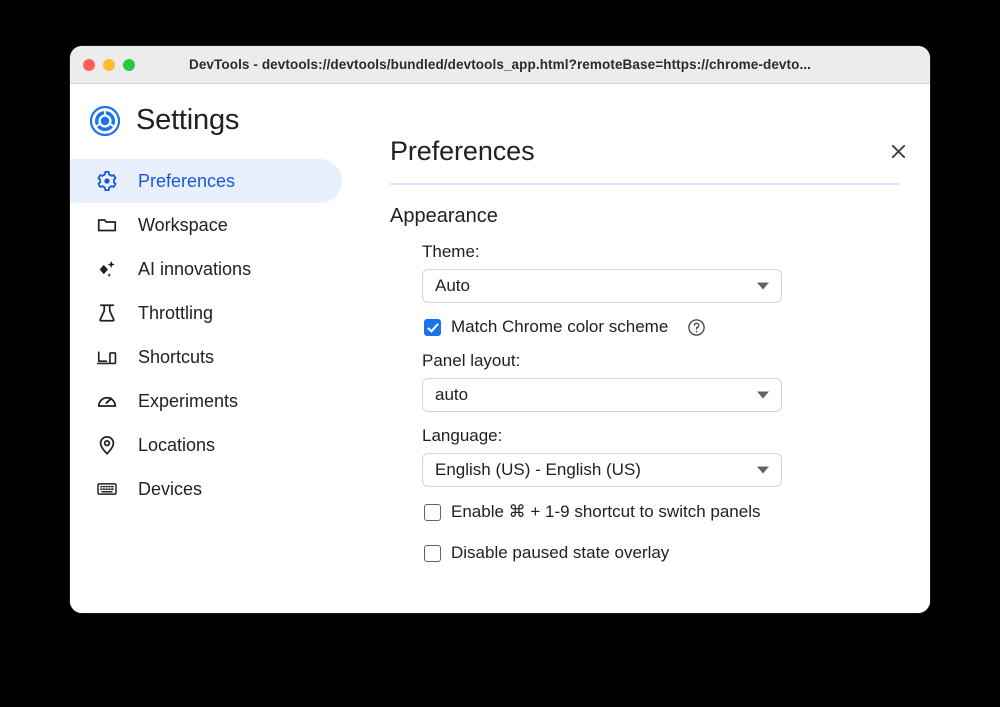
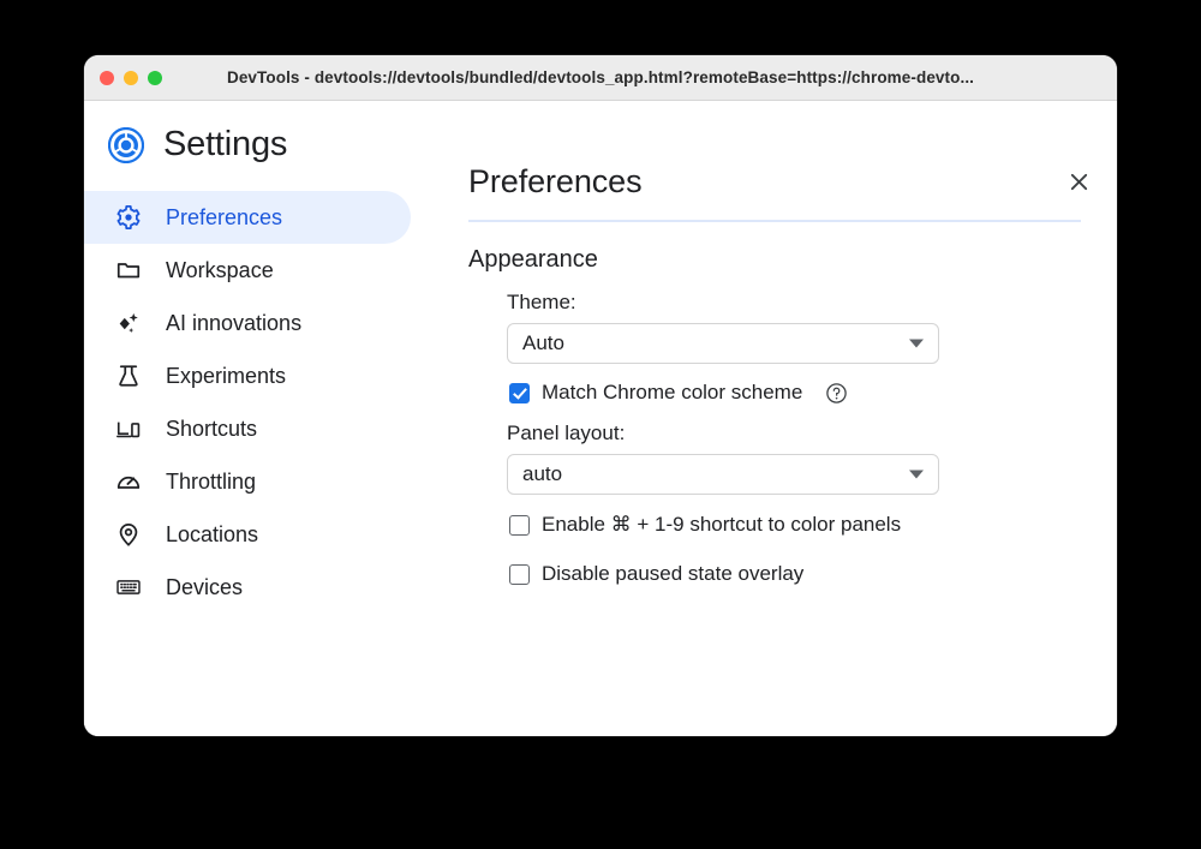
  DevTools - devtools://devtools/bundled/devtools_app.html?remoteBase=https://chrome-devto...
  Settings
  Preferences
  Workspace
  AI innovations
- Throttling
+ Experiments
  Shortcuts
- Experiments
+ Throttling
  Locations
  Devices
  Preferences
  Appearance
  Theme:
  Auto
  Match Chrome color scheme
  Panel layout:
  auto
- Language:
- English (US) - English (US)
- Enable ⌘ + 1-9 shortcut to switch panels
+ Enable ⌘ + 1-9 shortcut to color panels
  Disable paused state overlay
